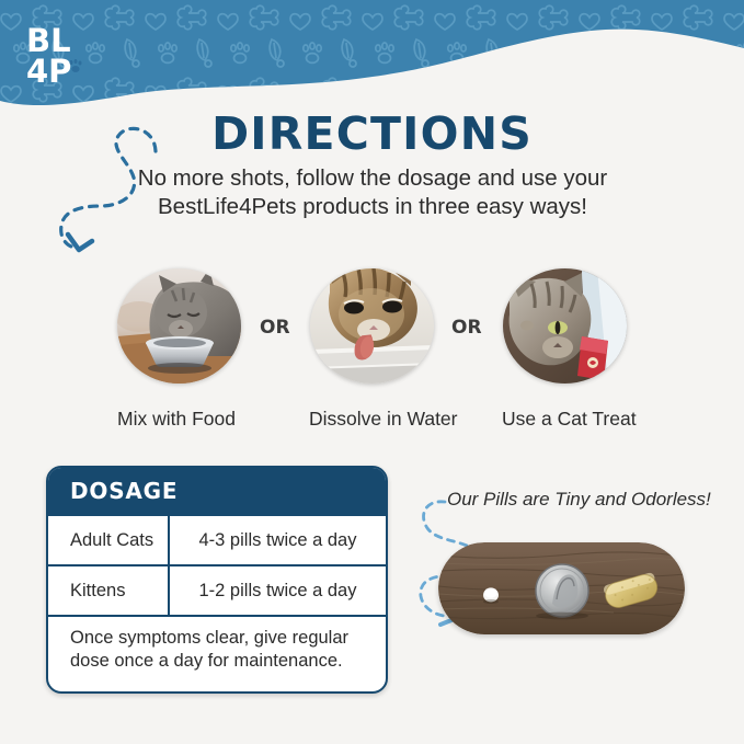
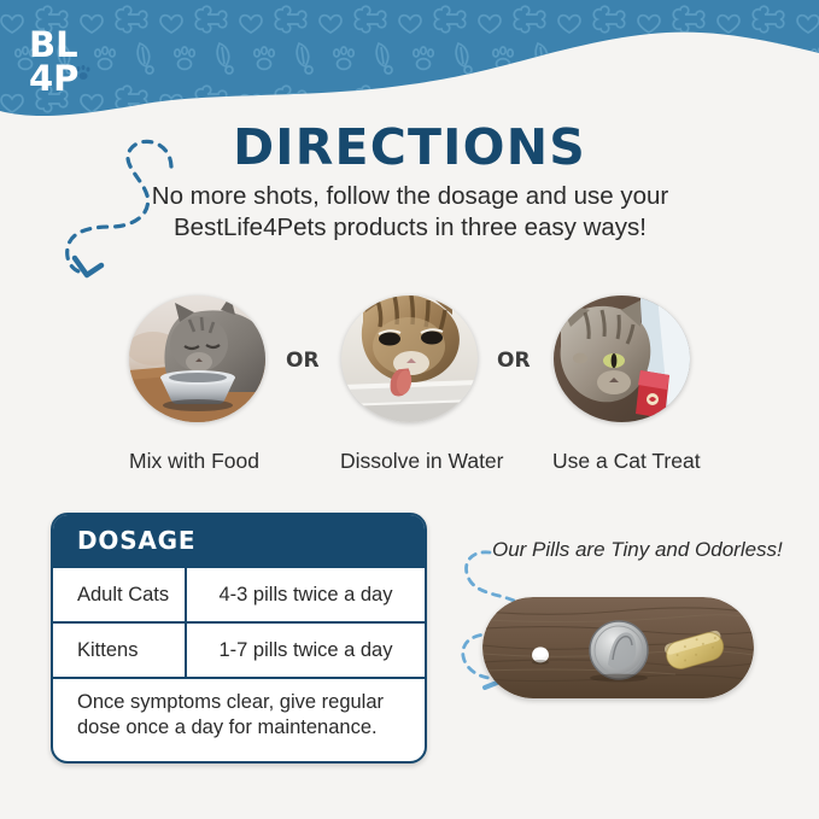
  BL
  4P
  DIRECTIONS
  No more shots, follow the dosage and use your BestLife4Pets products in three easy ways!
  Mix with Food
  OR
  Dissolve in Water
  OR
  Use a Cat Treat
  DOSAGE
  Adult Cats
  4-3 pills twice a day
  Kittens
- 1-2 pills twice a day
+ 1-7 pills twice a day
  Once symptoms clear, give regular dose once a day for maintenance.
  Our Pills are Tiny and Odorless!
